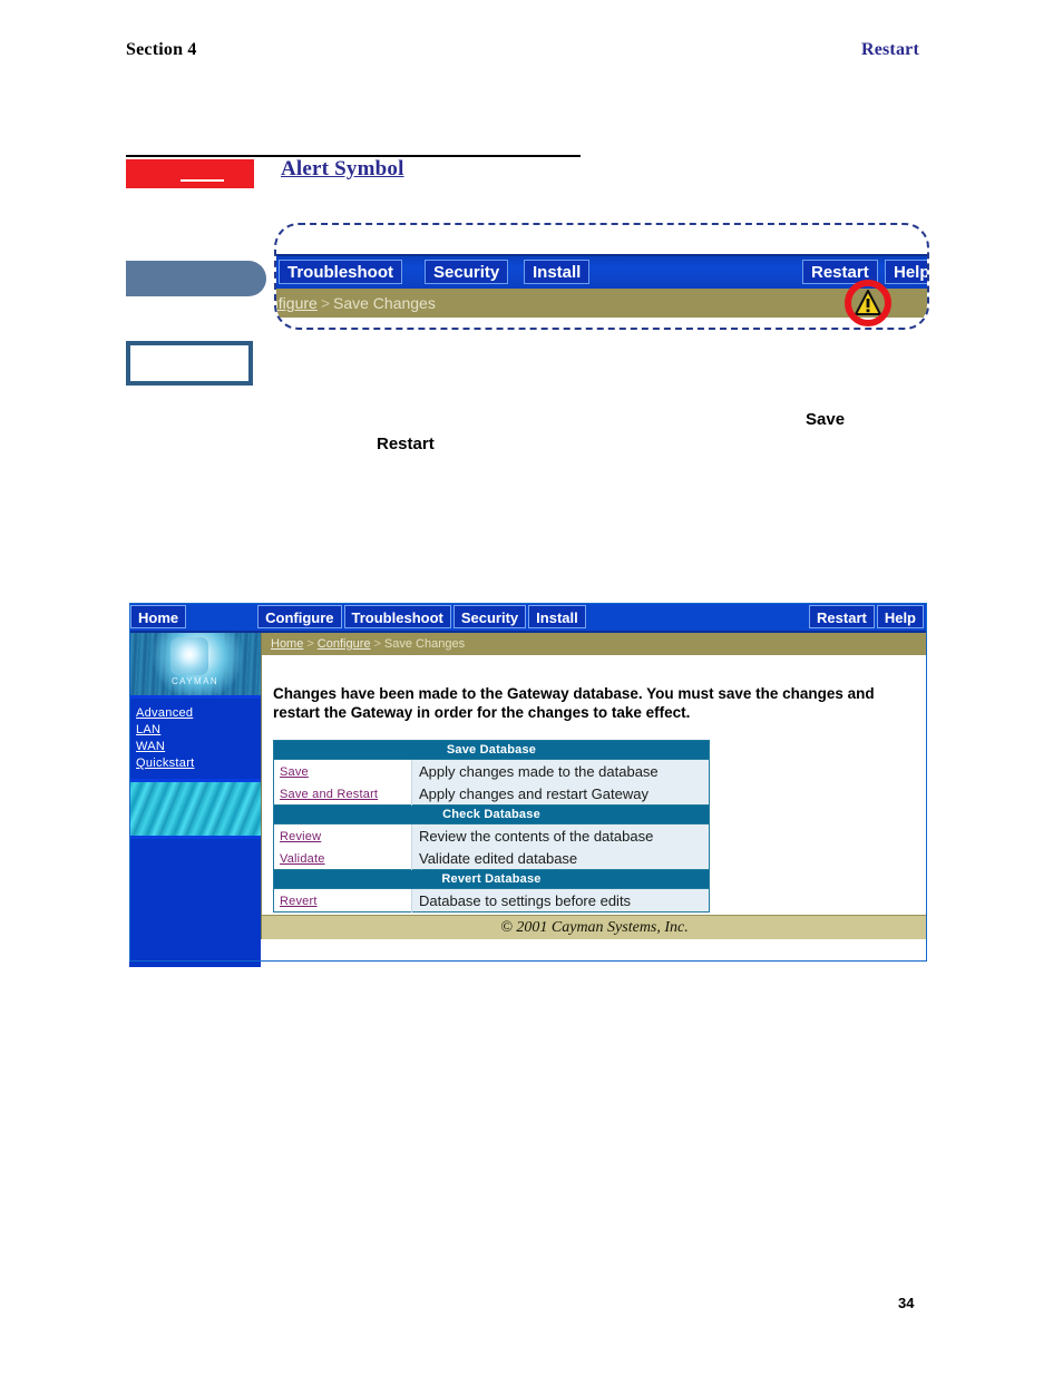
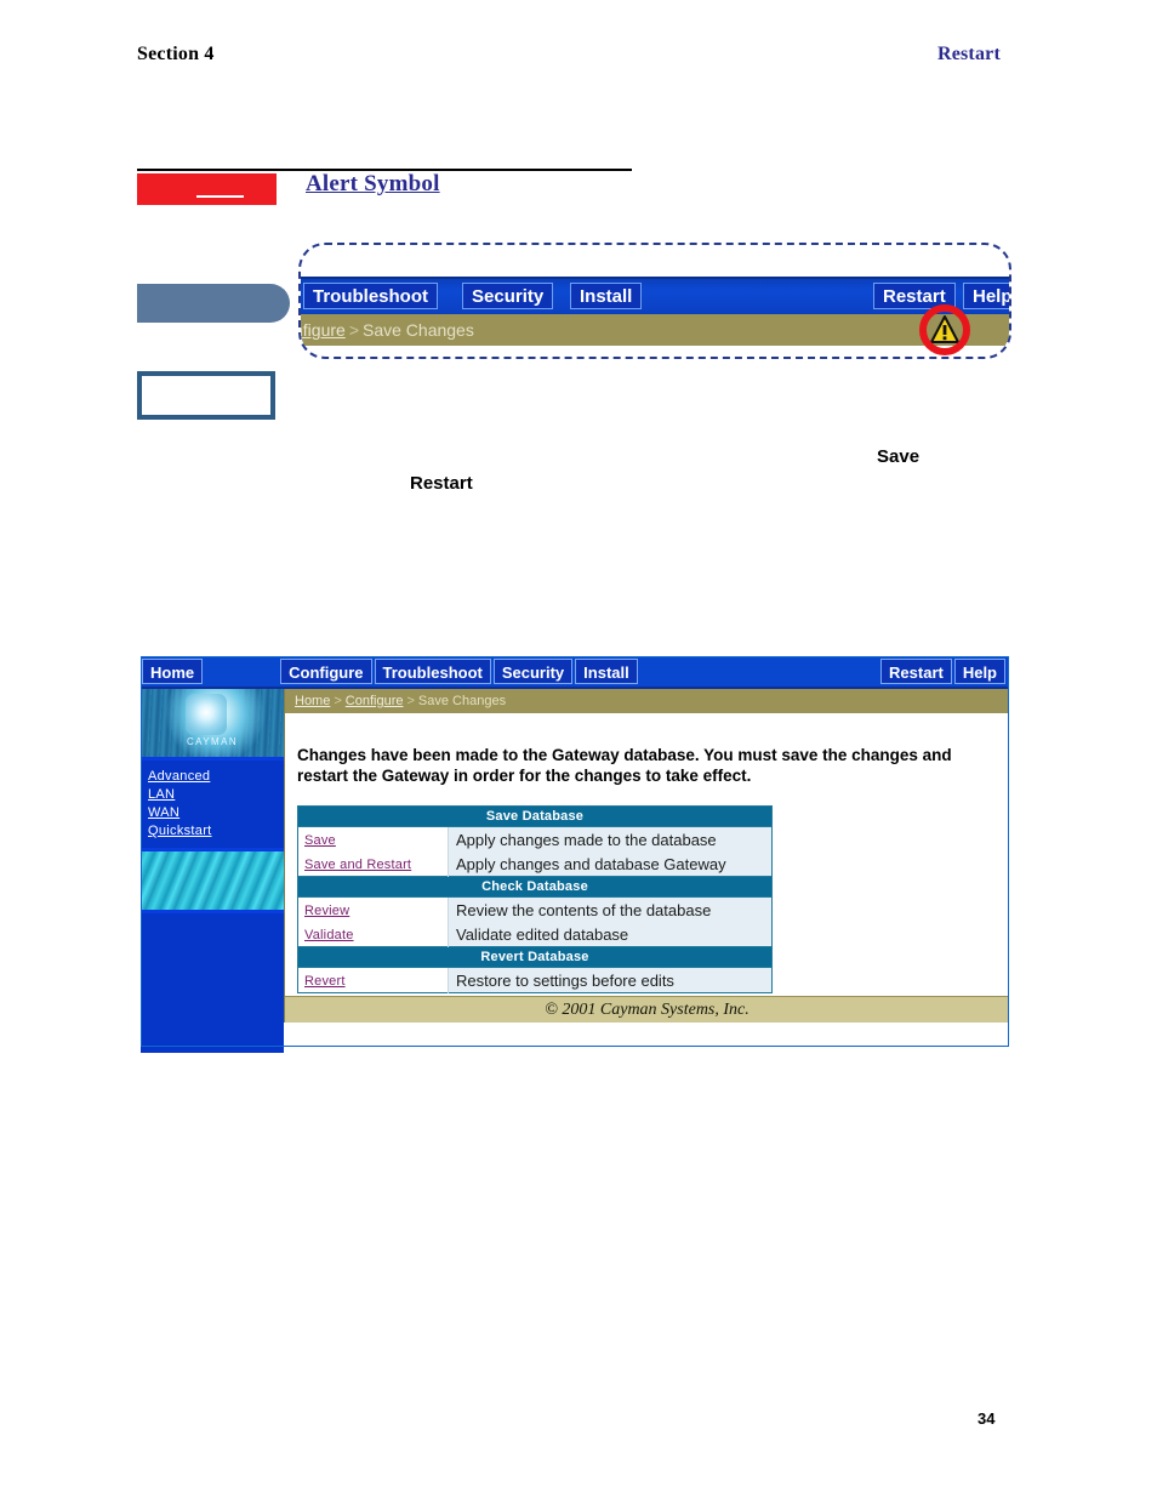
  Section 4
  Restart
  Alert Symbol
  Troubleshoot
  Security
  Install
  Restart
  Help
  figure > Save Changes
  Save
  Restart
  Home
  Configure
  Troubleshoot
  Security
  Install
  Restart
  Help
  CAYMAN
  Advanced
  LAN
  WAN
  Quickstart
  Home > Configure > Save Changes
  Changes have been made to the Gateway database. You must save the changes and restart the Gateway in order for the changes to take effect.
  Save Database
  Save	Apply changes made to the database
- Save and Restart	Apply changes and restart Gateway
+ Save and Restart	Apply changes and database Gateway
  Check Database
  Review	Review the contents of the database
  Validate	Validate edited database
  Revert Database
- Revert	Database to settings before edits
+ Revert	Restore to settings before edits
  © 2001 Cayman Systems, Inc.
  34
